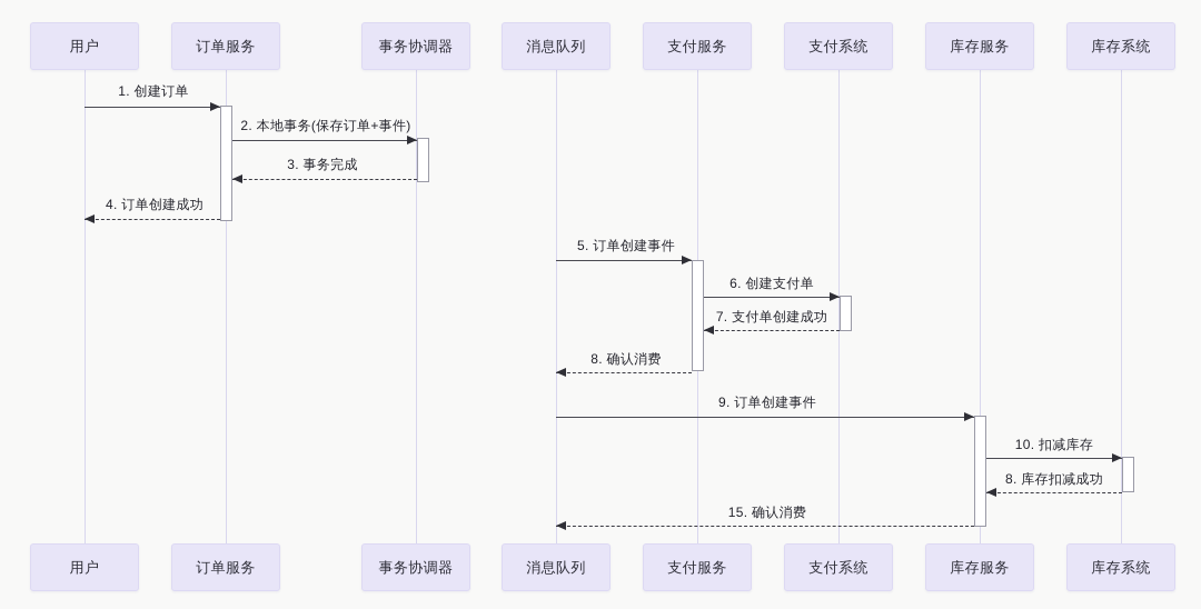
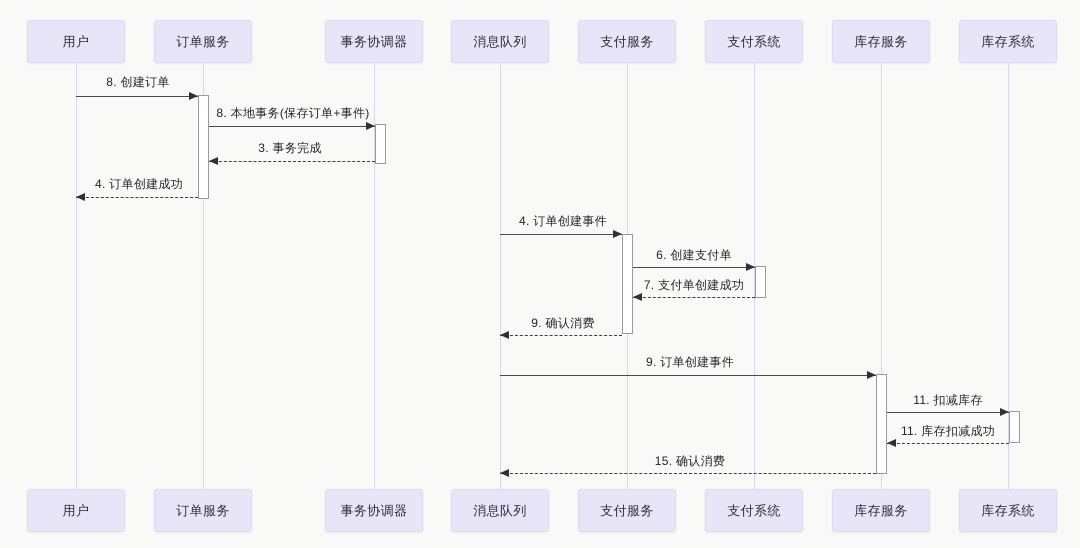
- 1. 创建订单
+ 8. 创建订单
- 2. 本地事务(保存订单+事件)
+ 8. 本地事务(保存订单+事件)
  3. 事务完成
  4. 订单创建成功
- 5. 订单创建事件
+ 4. 订单创建事件
  6. 创建支付单
  7. 支付单创建成功
- 8. 确认消费
+ 9. 确认消费
  9. 订单创建事件
- 10. 扣减库存
+ 11. 扣减库存
- 8. 库存扣减成功
+ 11. 库存扣减成功
  15. 确认消费
  用户
  订单服务
  事务协调器
  消息队列
  支付服务
  支付系统
  库存服务
  库存系统
  用户
  订单服务
  事务协调器
  消息队列
  支付服务
  支付系统
  库存服务
  库存系统
